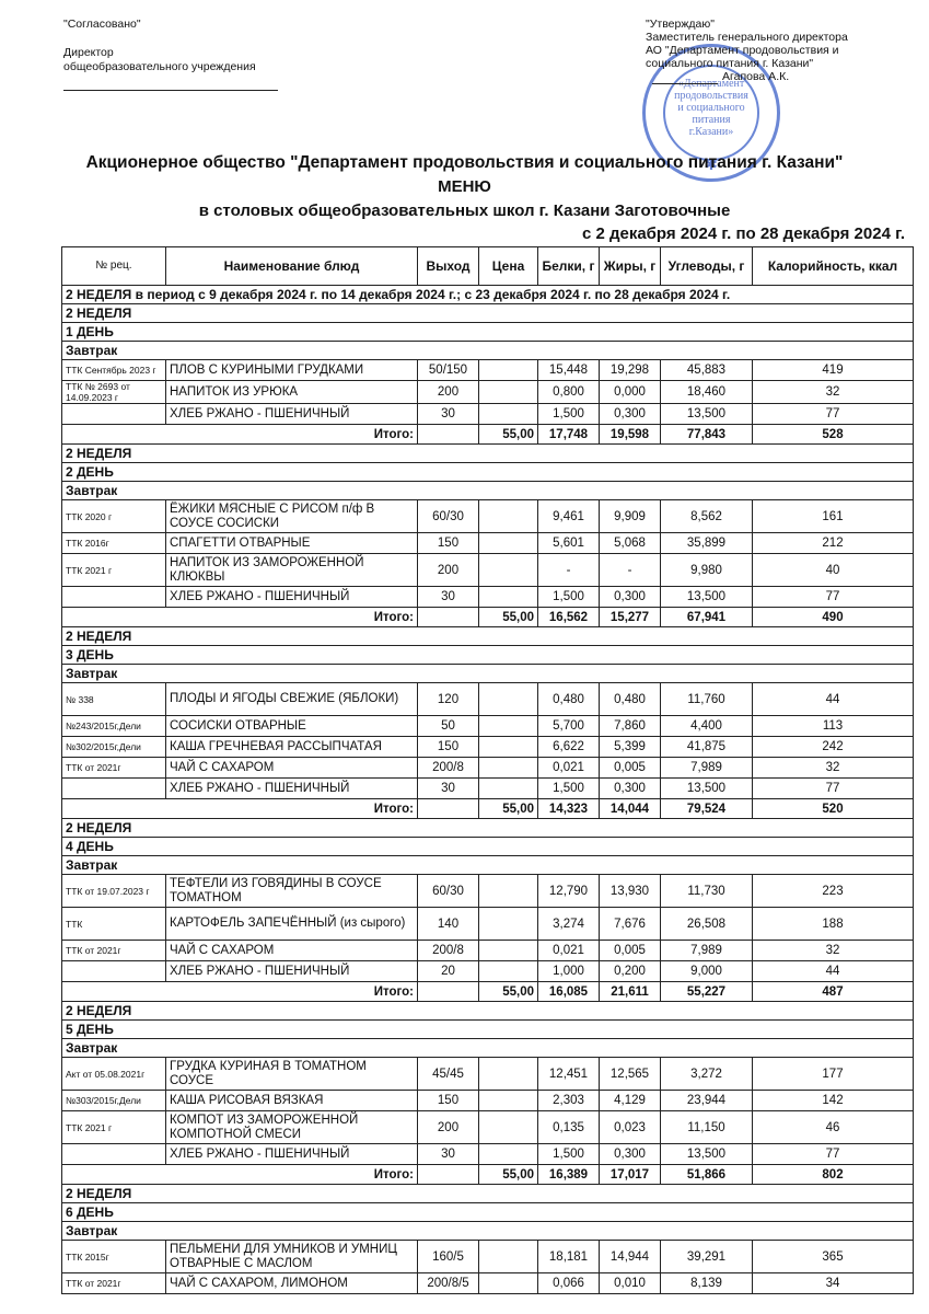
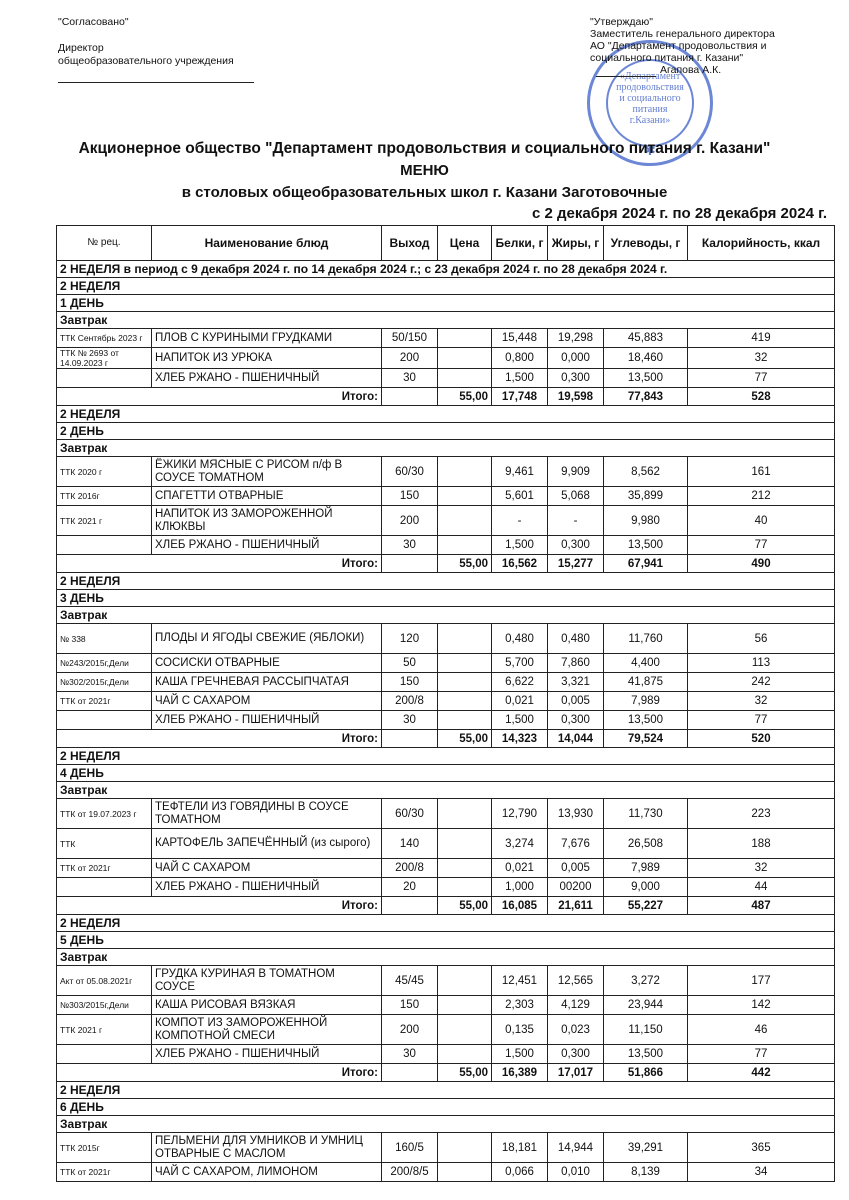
  "Согласовано"
  Директор
  общеобразовательного учреждения
  «Департамент
  продовольствия
  и социального
  питания
  г.Казани»
  ✱
  "Утверждаю"
  Заместитель генерального директора
  АО "Департамент продовольствия и
  социального питания г. Казани"
  Агапова А.К.
  Акционерное общество "Департамент продовольствия и социального питания г. Казани"
  МЕНЮ
  в столовых общеобразовательных школ г. Казани Заготовочные
  с 2 декабря 2024 г. по 28 декабря 2024 г.
  № рец.	Наименование блюд	Выход	Цена	Белки, г	Жиры, г	Углеводы, г	Калорийность, ккал
  2 НЕДЕЛЯ в период с 9 декабря 2024 г. по 14 декабря 2024 г.; с 23 декабря 2024 г. по 28 декабря 2024 г.
  2 НЕДЕЛЯ
  1 ДЕНЬ
  Завтрак
  ТТК Сентябрь 2023 г	ПЛОВ С КУРИНЫМИ ГРУДКАМИ	50/150		15,448	19,298	45,883	419
  ТТК № 2693 от 14.09.2023 г	НАПИТОК ИЗ УРЮКА	200		0,800	0,000	18,460	32
  	ХЛЕБ РЖАНО - ПШЕНИЧНЫЙ	30		1,500	0,300	13,500	77
  Итого:		55,00	17,748	19,598	77,843	528
  2 НЕДЕЛЯ
  2 ДЕНЬ
  Завтрак
- ТТК 2020 г	ЁЖИКИ МЯСНЫЕ С РИСОМ п/ф В СОУСЕ СОСИСКИ	60/30		9,461	9,909	8,562	161
+ ТТК 2020 г	ЁЖИКИ МЯСНЫЕ С РИСОМ п/ф В СОУСЕ ТОМАТНОМ	60/30		9,461	9,909	8,562	161
  ТТК 2016г	СПАГЕТТИ ОТВАРНЫЕ	150		5,601	5,068	35,899	212
  ТТК 2021 г	НАПИТОК ИЗ ЗАМОРОЖЕННОЙ КЛЮКВЫ	200		-	-	9,980	40
  	ХЛЕБ РЖАНО - ПШЕНИЧНЫЙ	30		1,500	0,300	13,500	77
  Итого:		55,00	16,562	15,277	67,941	490
  2 НЕДЕЛЯ
  3 ДЕНЬ
  Завтрак
- № 338	ПЛОДЫ И ЯГОДЫ СВЕЖИЕ (ЯБЛОКИ)	120		0,480	0,480	11,760	44
+ № 338	ПЛОДЫ И ЯГОДЫ СВЕЖИЕ (ЯБЛОКИ)	120		0,480	0,480	11,760	56
  №243/2015г,Дели	СОСИСКИ ОТВАРНЫЕ	50		5,700	7,860	4,400	113
- №302/2015г,Дели	КАША ГРЕЧНЕВАЯ РАССЫПЧАТАЯ	150		6,622	5,399	41,875	242
+ №302/2015г,Дели	КАША ГРЕЧНЕВАЯ РАССЫПЧАТАЯ	150		6,622	3,321	41,875	242
  ТТК от 2021г	ЧАЙ С САХАРОМ	200/8		0,021	0,005	7,989	32
  	ХЛЕБ РЖАНО - ПШЕНИЧНЫЙ	30		1,500	0,300	13,500	77
  Итого:		55,00	14,323	14,044	79,524	520
  2 НЕДЕЛЯ
  4 ДЕНЬ
  Завтрак
  ТТК от 19.07.2023 г	ТЕФТЕЛИ ИЗ ГОВЯДИНЫ В СОУСЕ ТОМАТНОМ	60/30		12,790	13,930	11,730	223
  ТТК	КАРТОФЕЛЬ ЗАПЕЧЁННЫЙ (из сырого)	140		3,274	7,676	26,508	188
  ТТК от 2021г	ЧАЙ С САХАРОМ	200/8		0,021	0,005	7,989	32
- 	ХЛЕБ РЖАНО - ПШЕНИЧНЫЙ	20		1,000	0,200	9,000	44
+ 	ХЛЕБ РЖАНО - ПШЕНИЧНЫЙ	20		1,000	00200	9,000	44
  Итого:		55,00	16,085	21,611	55,227	487
  2 НЕДЕЛЯ
  5 ДЕНЬ
  Завтрак
  Акт от 05.08.2021г	ГРУДКА КУРИНАЯ В ТОМАТНОМ СОУСЕ	45/45		12,451	12,565	3,272	177
  №303/2015г,Дели	КАША РИСОВАЯ ВЯЗКАЯ	150		2,303	4,129	23,944	142
  ТТК 2021 г	КОМПОТ ИЗ ЗАМОРОЖЕННОЙ КОМПОТНОЙ СМЕСИ	200		0,135	0,023	11,150	46
  	ХЛЕБ РЖАНО - ПШЕНИЧНЫЙ	30		1,500	0,300	13,500	77
- Итого:		55,00	16,389	17,017	51,866	802
+ Итого:		55,00	16,389	17,017	51,866	442
  2 НЕДЕЛЯ
  6 ДЕНЬ
  Завтрак
  ТТК 2015г	ПЕЛЬМЕНИ ДЛЯ УМНИКОВ И УМНИЦ ОТВАРНЫЕ С МАСЛОМ	160/5		18,181	14,944	39,291	365
  ТТК от 2021г	ЧАЙ С САХАРОМ, ЛИМОНОМ	200/8/5		0,066	0,010	8,139	34
